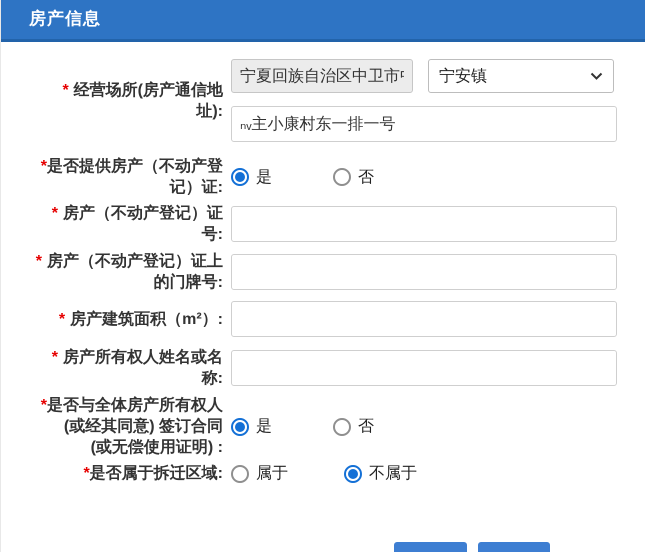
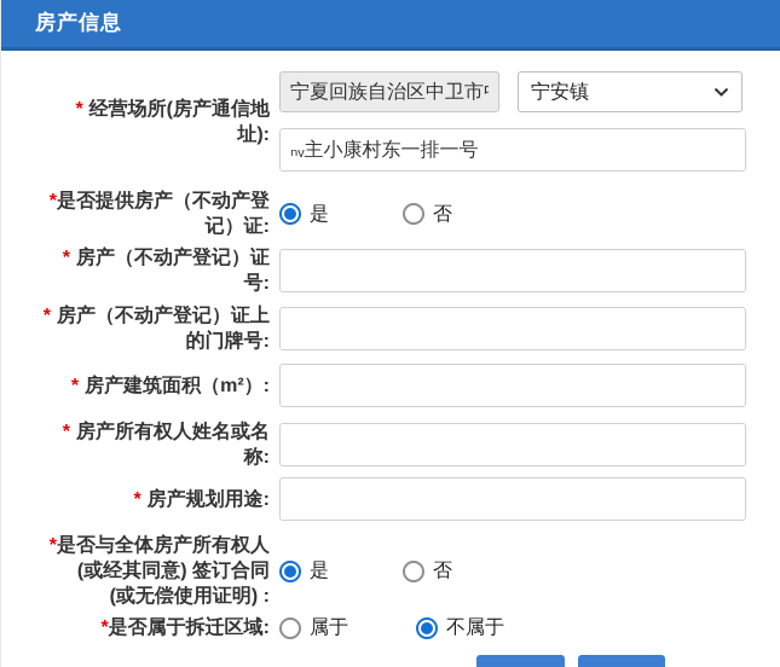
  房产信息
  * 经营场所(房产通信地
  址):
  宁夏回族自治区中卫市
  宁安镇
  ₙᵥ主小康村东一排一号
  *是否提供房产（不动产登
  记）证:
  是
  否
  * 房产（不动产登记）证
  号:
  * 房产（不动产登记）证上
  的门牌号:
  * 房产建筑面积（m²）:
  * 房产所有权人姓名或名
  称:
+ * 房产规划用途:
  *是否与全体房产所有权人
  (或经其同意) 签订合同
  (或无偿使用证明) :
  是
  否
  *是否属于拆迁区域:
  属于
  不属于
